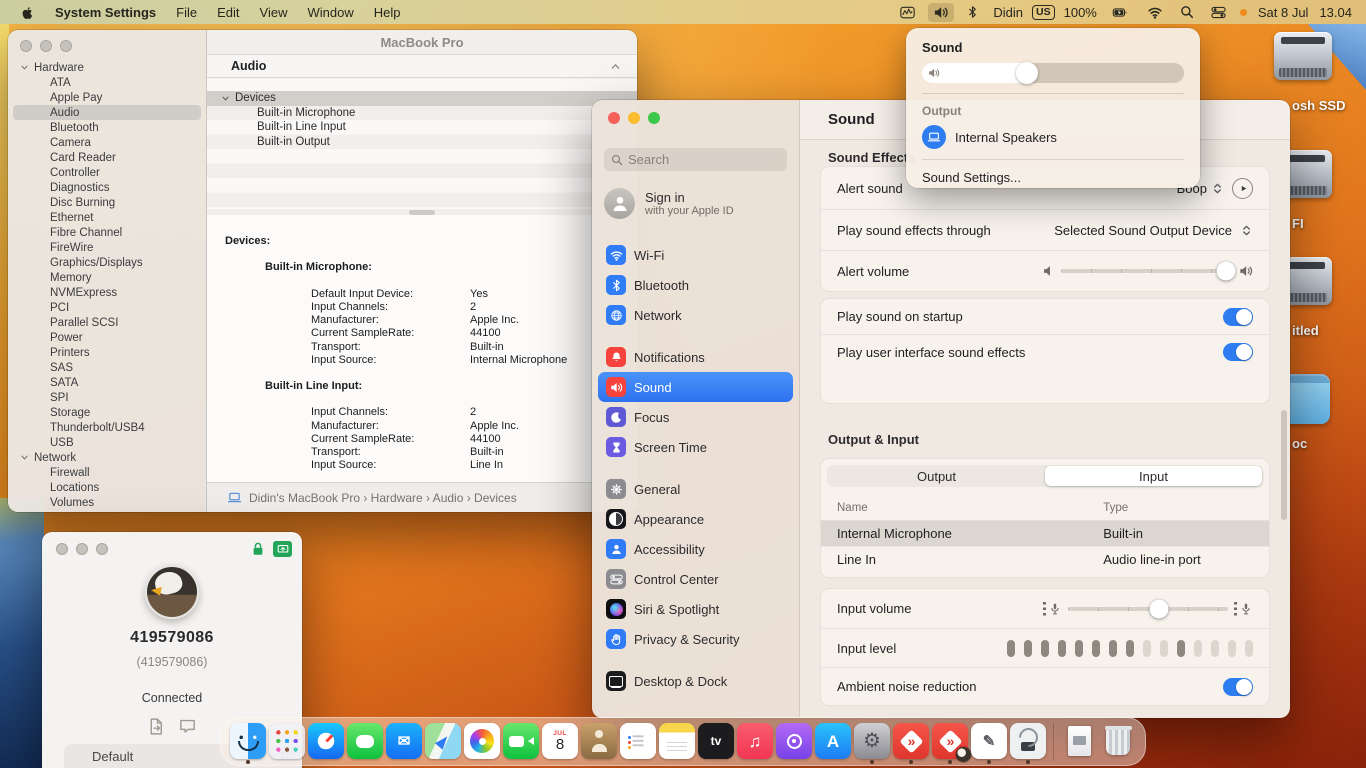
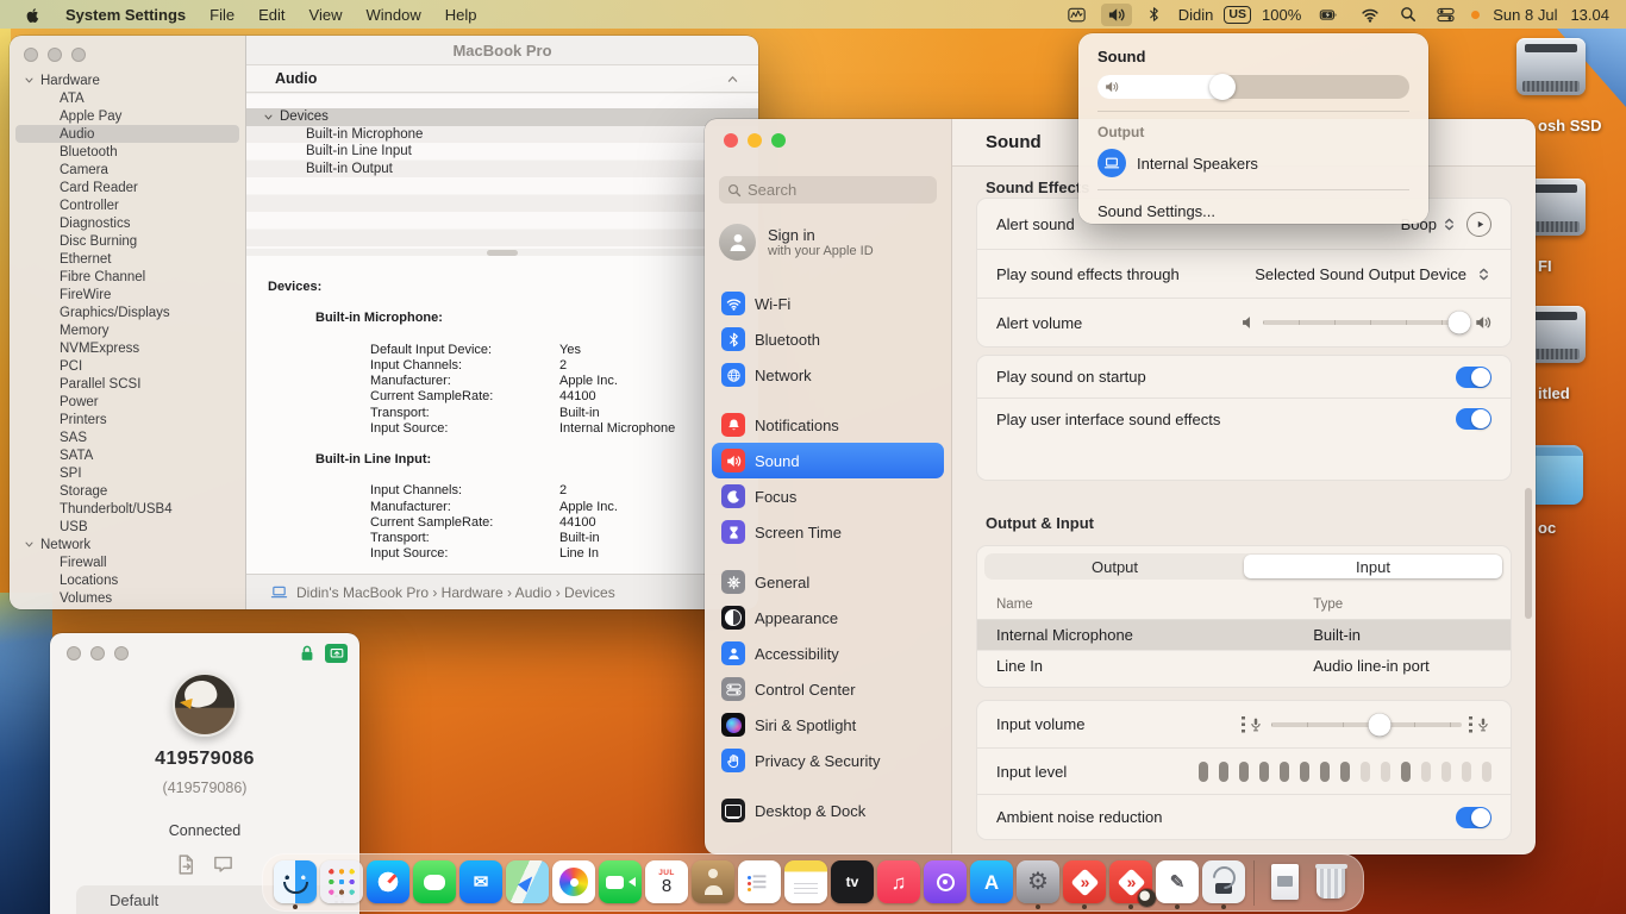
  osh SSD
  FI
  itled
  oc
  Hardware
  ATA
  Apple Pay
  Audio
  Bluetooth
  Camera
  Card Reader
  Controller
  Diagnostics
  Disc Burning
  Ethernet
  Fibre Channel
  FireWire
  Graphics/Displays
  Memory
  NVMExpress
  PCI
  Parallel SCSI
  Power
  Printers
  SAS
  SATA
  SPI
  Storage
  Thunderbolt/USB4
  USB
  Network
  Firewall
  Locations
  Volumes
  MacBook Pro
  Audio
  Devices
  Built-in Microphone
  Built-in Line Input
  Built-in Output
  Devices:
  Built-in Microphone:
  Default Input Device: Yes
  Input Channels: 2
  Manufacturer: Apple Inc.
  Current SampleRate: 44100
  Transport: Built-in
  Input Source: Internal Microphone
  Built-in Line Input:
  Input Channels: 2
  Manufacturer: Apple Inc.
  Current SampleRate: 44100
  Transport: Built-in
  Input Source: Line In
  Didin's MacBook Pro › Hardware › Audio › Devices
  419579086
  (419579086)
  Connected
  Default
  Search
  Sign in
  with your Apple ID
  Wi-Fi
  Bluetooth
  Network
  Notifications
  Sound
  Focus
  Screen Time
  General
  Appearance
  Accessibility
  Control Center
  Siri & Spotlight
  Privacy & Security
  Desktop & Dock
  Sound
  Sound Effec
  Alert sound
  Boop
  Play sound effects through
  Selected Sound Output Device
  Alert volume
  Play sound on startup
  Play user interface sound effects
  Output & Input
  Output
  Input
  Name
  Type
  Internal Microphone
  Built-in
  Line In
  Audio line-in port
  Input volume
  Input level
  Ambient noise reduction
  Sound
  Output
  Internal Speakers
  Sound Settings...
  System Settings
  File
  Edit
  View
  Window
  Help
  Didin
  US
  100%
- Sat 8 Jul
+ Sun 8 Jul
  13.04
  ✉
  8
  ☰
  tv
  ♫
  A
  ⚙
  »
  »
  ✎
